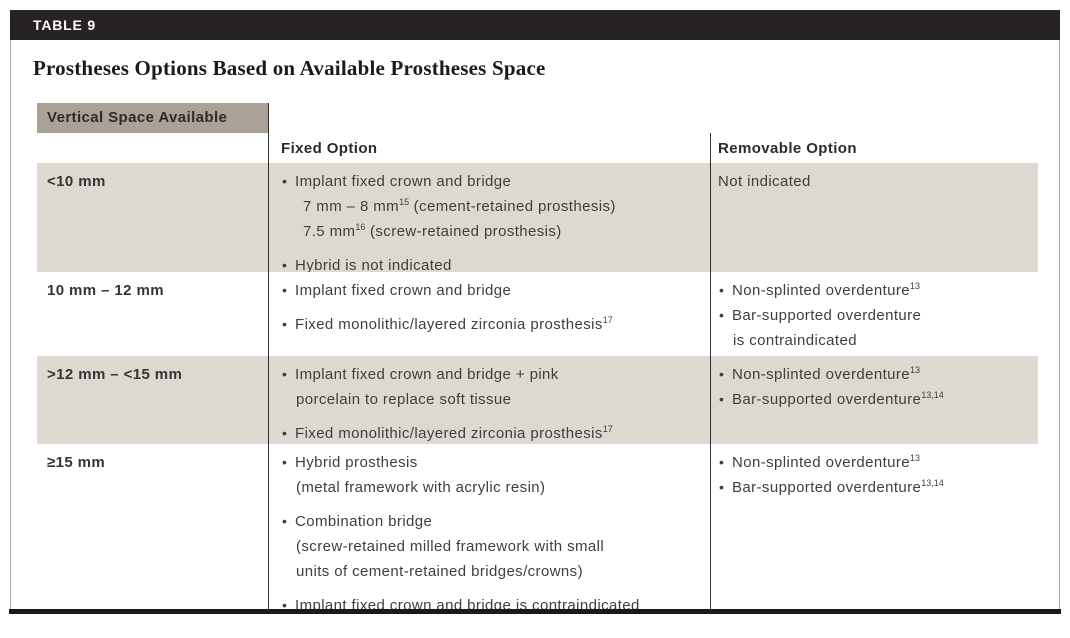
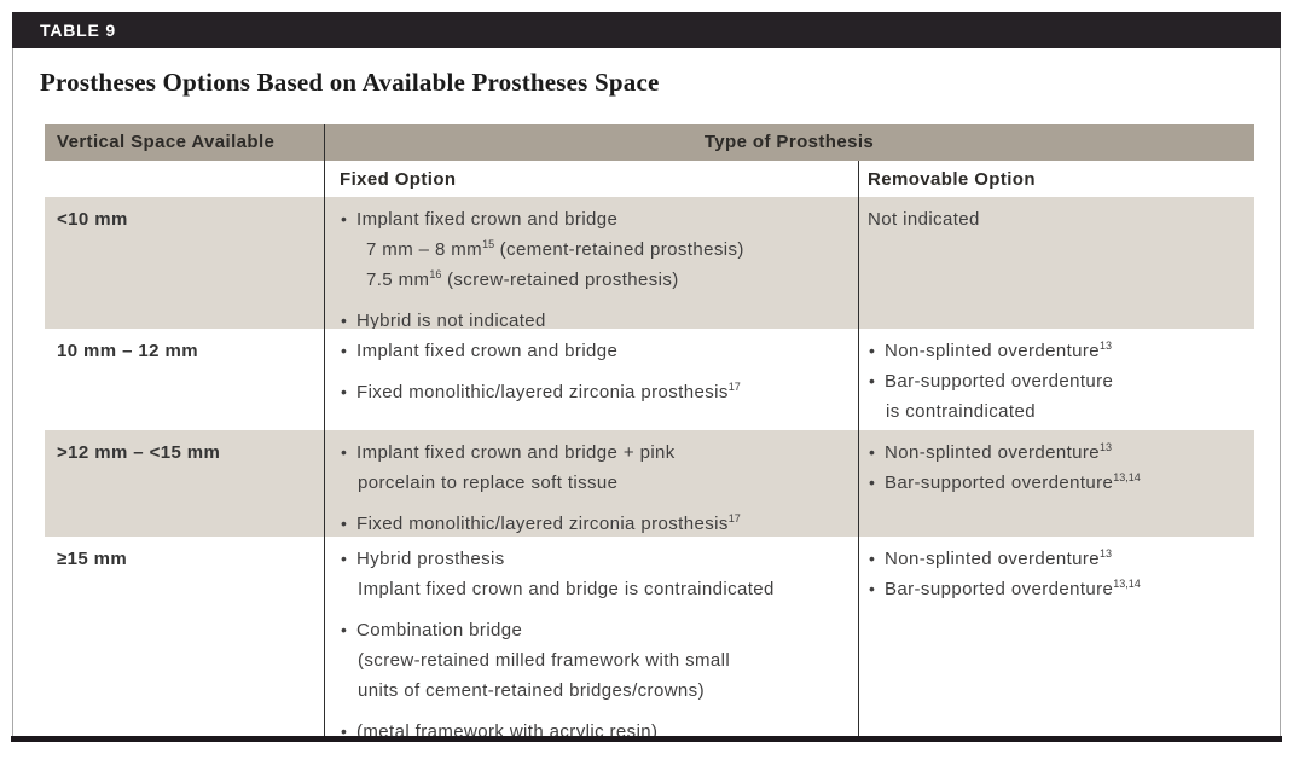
  TABLE 9
  Prostheses Options Based on Available Prostheses Space
  Vertical Space Available
+ Type of Prosthesis
  Fixed Option
  Removable Option
  <10 mm
  Implant fixed crown and bridge
  7 mm – 8 mm15 (cement-retained prosthesis)
  7.5 mm16 (screw-retained prosthesis)
  Hybrid is not indicated
  Not indicated
  10 mm – 12 mm
  Implant fixed crown and bridge
  Fixed monolithic/layered zirconia prosthesis17
  Non-splinted overdenture13
  Bar-supported overdenture
  is contraindicated
  >12 mm – <15 mm
  Implant fixed crown and bridge + pink
  porcelain to replace soft tissue
  Fixed monolithic/layered zirconia prosthesis17
  Non-splinted overdenture13
  Bar-supported overdenture13,14
  ≥15 mm
  Hybrid prosthesis
- (metal framework with acrylic resin)
+ Implant fixed crown and bridge is contraindicated
  Combination bridge
  (screw-retained milled framework with small
  units of cement-retained bridges/crowns)
- Implant fixed crown and bridge is contraindicated
+ (metal framework with acrylic resin)
  Non-splinted overdenture13
  Bar-supported overdenture13,14
